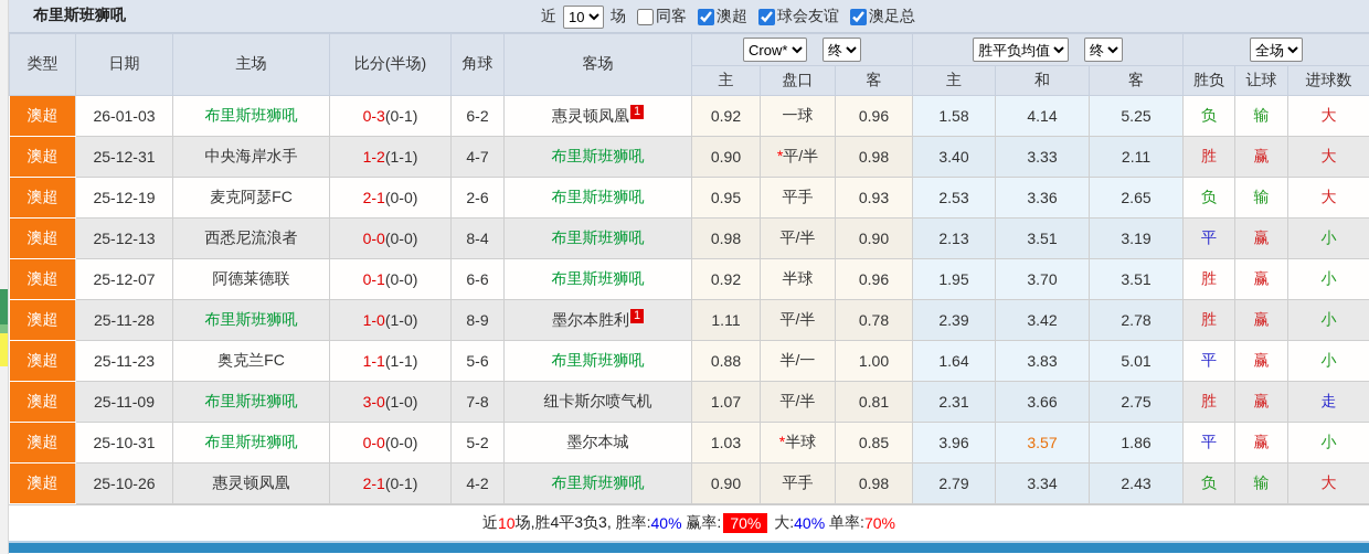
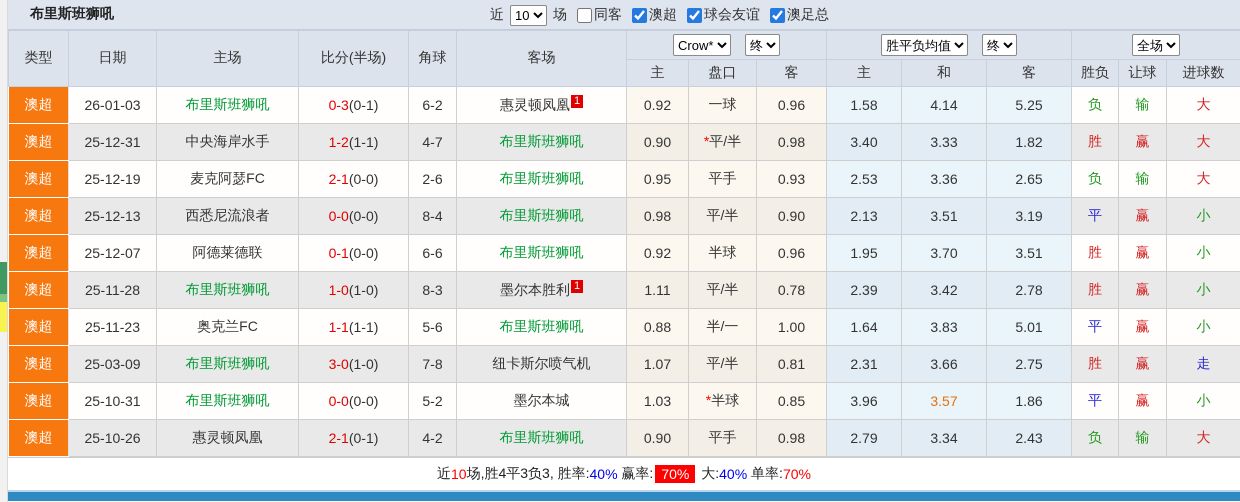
  布里斯班狮吼
  近
  10
  场
  同客
  澳超
  球会友谊
  澳足总
  类型	日期	主场	比分(半场)	角球	客场	Crow* 终	胜平负均值 终	全场
  主	盘口	客	主	和	客	胜负	让球	进球数
  澳超	26-01-03	布里斯班狮吼	0-3(0-1)	6-2	惠灵顿凤凰 1	0.92	一球	0.96	1.58	4.14	5.25	负	输	大
- 澳超	25-12-31	中央海岸水手	1-2(1-1)	4-7	布里斯班狮吼	0.90	*平/半	0.98	3.40	3.33	2.11	胜	赢	大
+ 澳超	25-12-31	中央海岸水手	1-2(1-1)	4-7	布里斯班狮吼	0.90	*平/半	0.98	3.40	3.33	1.82	胜	赢	大
  澳超	25-12-19	麦克阿瑟FC	2-1(0-0)	2-6	布里斯班狮吼	0.95	平手	0.93	2.53	3.36	2.65	负	输	大
  澳超	25-12-13	西悉尼流浪者	0-0(0-0)	8-4	布里斯班狮吼	0.98	平/半	0.90	2.13	3.51	3.19	平	赢	小
  澳超	25-12-07	阿德莱德联	0-1(0-0)	6-6	布里斯班狮吼	0.92	半球	0.96	1.95	3.70	3.51	胜	赢	小
- 澳超	25-11-28	布里斯班狮吼	1-0(1-0)	8-9	墨尔本胜利 1	1.11	平/半	0.78	2.39	3.42	2.78	胜	赢	小
+ 澳超	25-11-28	布里斯班狮吼	1-0(1-0)	8-3	墨尔本胜利 1	1.11	平/半	0.78	2.39	3.42	2.78	胜	赢	小
  澳超	25-11-23	奥克兰FC	1-1(1-1)	5-6	布里斯班狮吼	0.88	半/一	1.00	1.64	3.83	5.01	平	赢	小
- 澳超	25-11-09	布里斯班狮吼	3-0(1-0)	7-8	纽卡斯尔喷气机	1.07	平/半	0.81	2.31	3.66	2.75	胜	赢	走
+ 澳超	25-03-09	布里斯班狮吼	3-0(1-0)	7-8	纽卡斯尔喷气机	1.07	平/半	0.81	2.31	3.66	2.75	胜	赢	走
  澳超	25-10-31	布里斯班狮吼	0-0(0-0)	5-2	墨尔本城	1.03	*半球	0.85	3.96	3.57	1.86	平	赢	小
  澳超	25-10-26	惠灵顿凤凰	2-1(0-1)	4-2	布里斯班狮吼	0.90	平手	0.98	2.79	3.34	2.43	负	输	大
  近
  10
  场,胜4平3负3, 胜率:
  40%
  赢率:
  70%
  大:
  40%
  单率:
  70%
